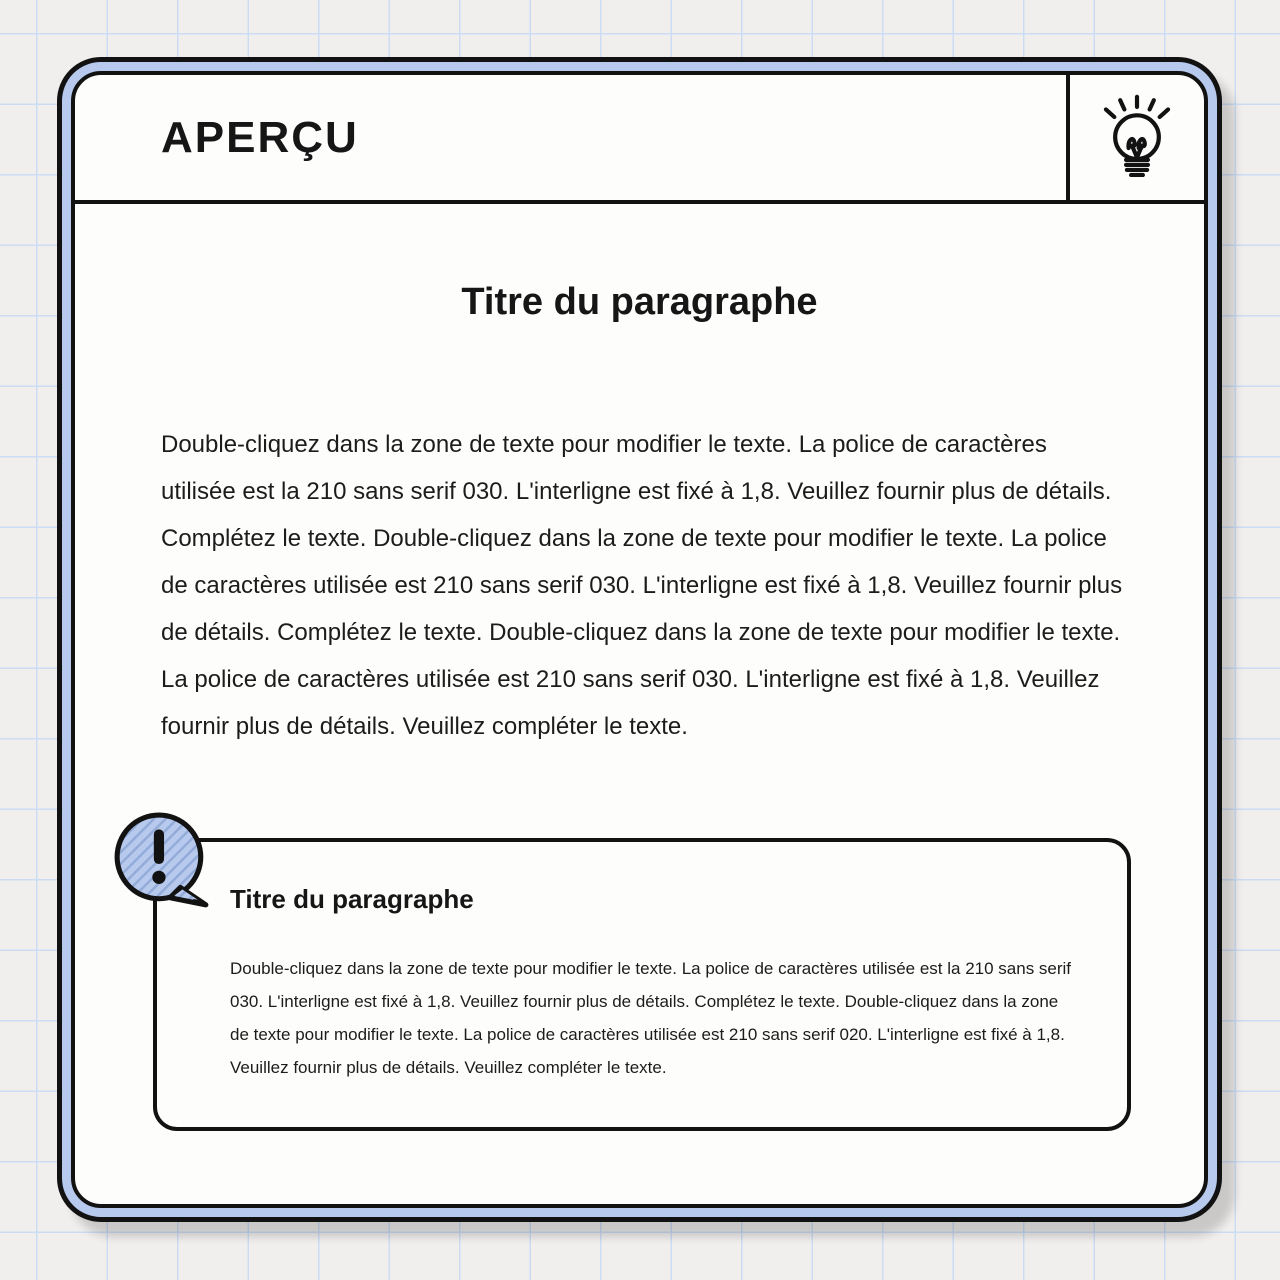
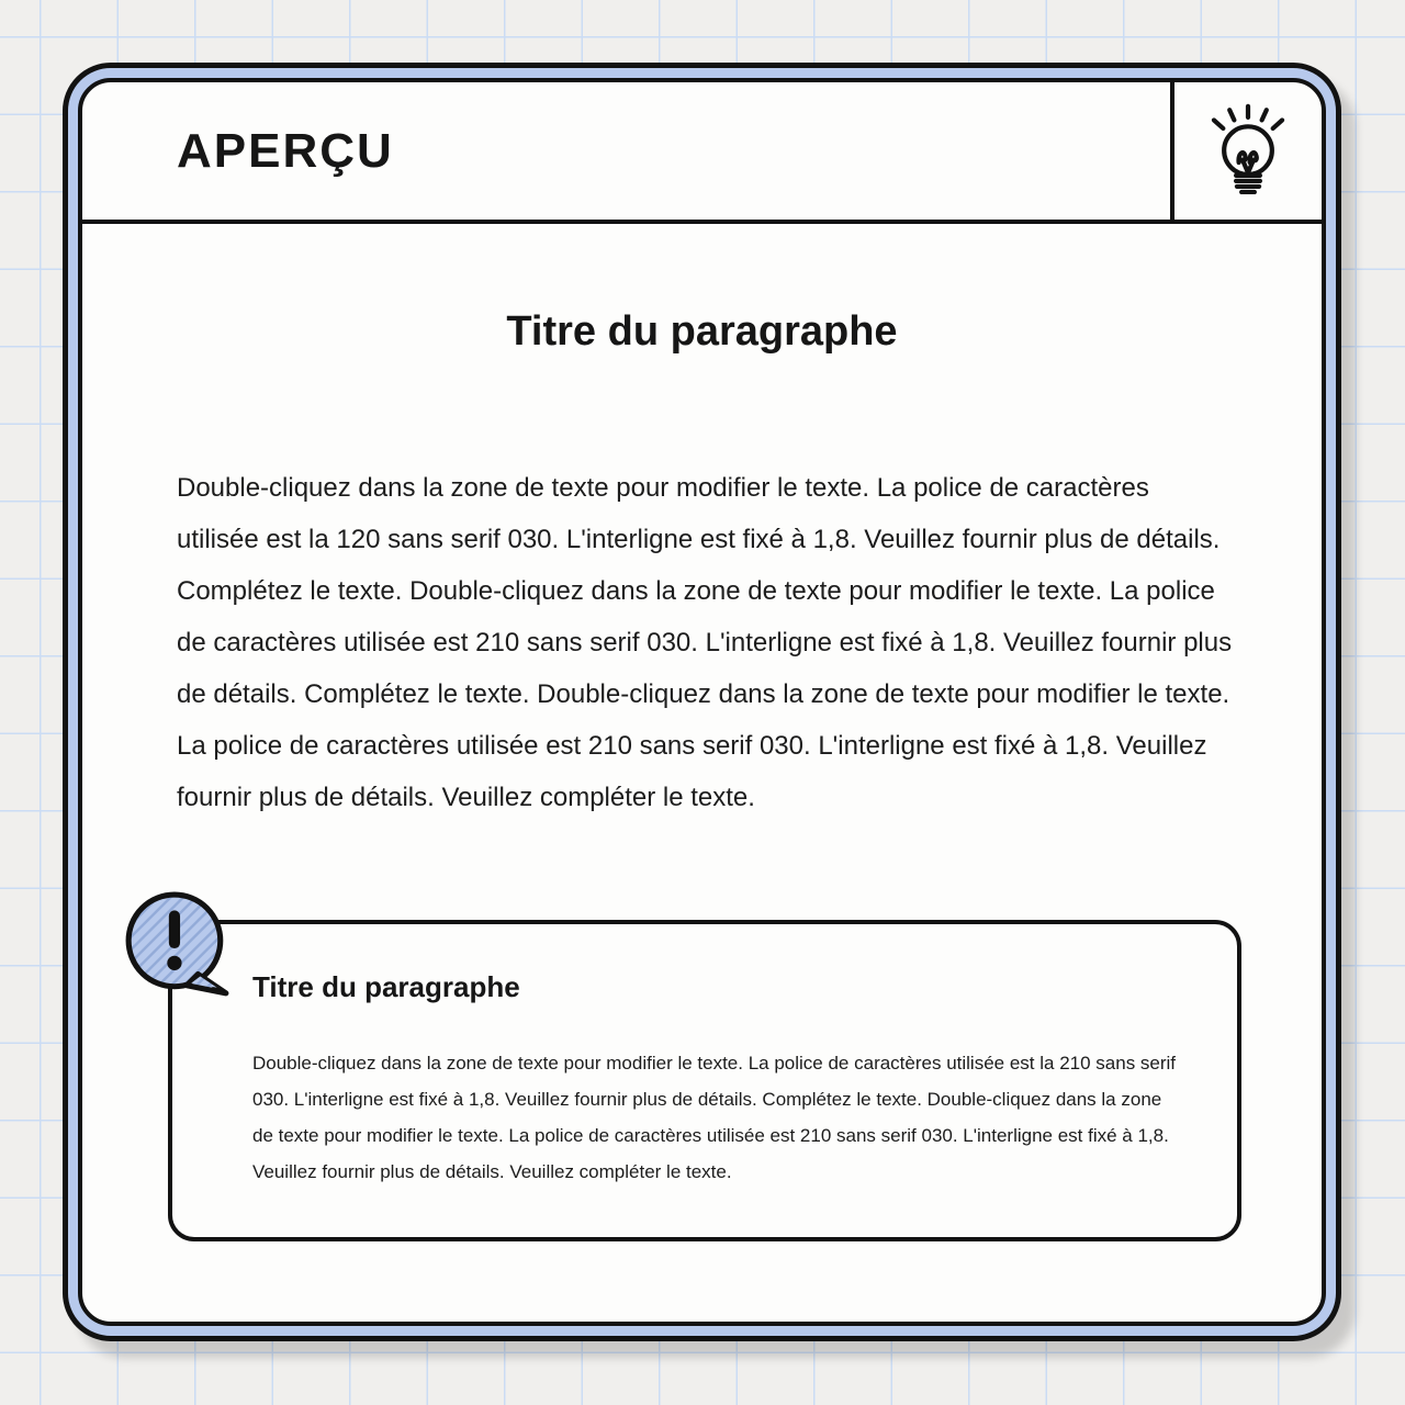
  APERÇU
  Titre du paragraphe
- Double-cliquez dans la zone de texte pour modifier le texte. La police de caractères utilisée est la 210 sans serif 030. L'interligne est fixé à 1,8. Veuillez fournir plus de détails. Complétez le texte. Double-cliquez dans la zone de texte pour modifier le texte. La police de caractères utilisée est 210 sans serif 030. L'interligne est fixé à 1,8. Veuillez fournir plus de détails. Complétez le texte. Double-cliquez dans la zone de texte pour modifier le texte. La police de caractères utilisée est 210 sans serif 030. L'interligne est fixé à 1,8. Veuillez fournir plus de détails. Veuillez compléter le texte.
+ Double-cliquez dans la zone de texte pour modifier le texte. La police de caractères utilisée est la 120 sans serif 030. L'interligne est fixé à 1,8. Veuillez fournir plus de détails. Complétez le texte. Double-cliquez dans la zone de texte pour modifier le texte. La police de caractères utilisée est 210 sans serif 030. L'interligne est fixé à 1,8. Veuillez fournir plus de détails. Complétez le texte. Double-cliquez dans la zone de texte pour modifier le texte. La police de caractères utilisée est 210 sans serif 030. L'interligne est fixé à 1,8. Veuillez fournir plus de détails. Veuillez compléter le texte.
  Titre du paragraphe
- Double-cliquez dans la zone de texte pour modifier le texte. La police de caractères utilisée est la 210 sans serif 030. L'interligne est fixé à 1,8. Veuillez fournir plus de détails. Complétez le texte. Double-cliquez dans la zone de texte pour modifier le texte. La police de caractères utilisée est 210 sans serif 020. L'interligne est fixé à 1,8. Veuillez fournir plus de détails. Veuillez compléter le texte.
+ Double-cliquez dans la zone de texte pour modifier le texte. La police de caractères utilisée est la 210 sans serif 030. L'interligne est fixé à 1,8. Veuillez fournir plus de détails. Complétez le texte. Double-cliquez dans la zone de texte pour modifier le texte. La police de caractères utilisée est 210 sans serif 030. L'interligne est fixé à 1,8. Veuillez fournir plus de détails. Veuillez compléter le texte.
